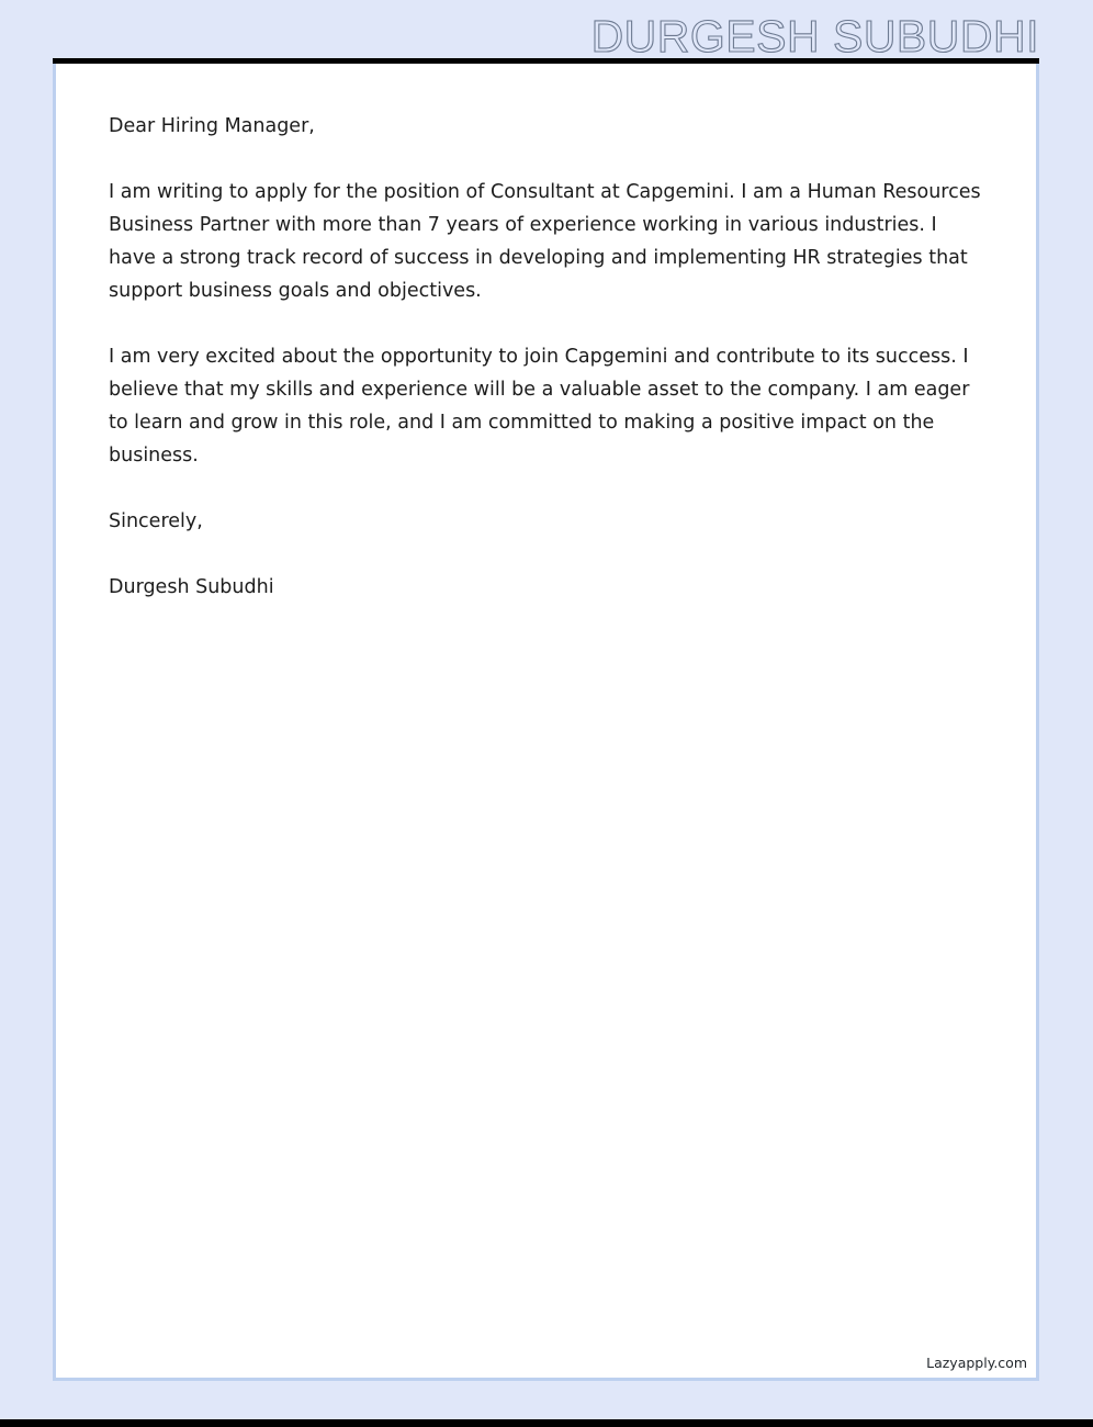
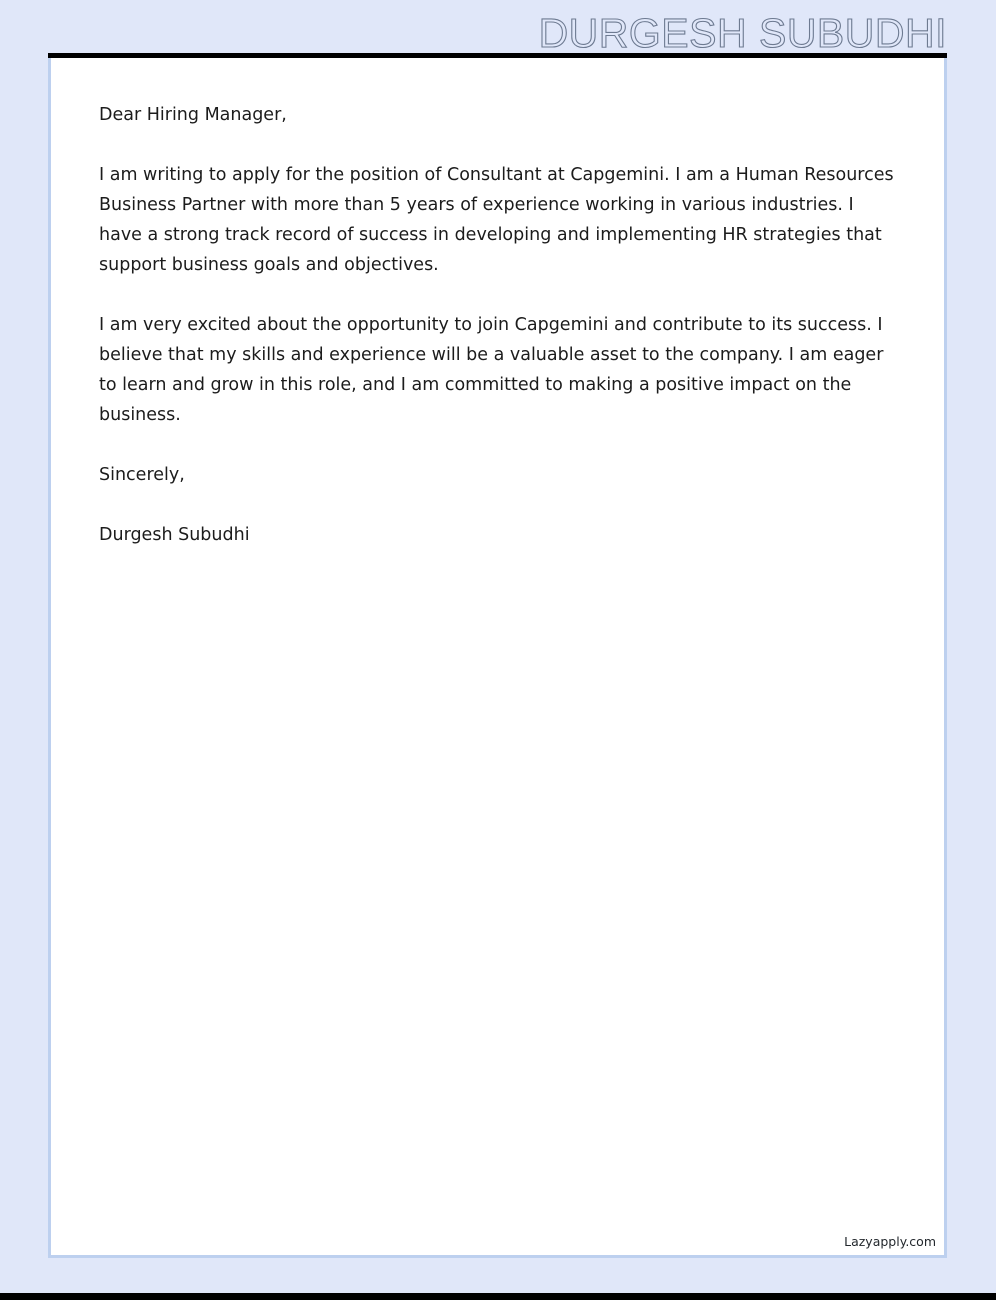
  DURGESH SUBUDHI
  Dear Hiring Manager,
- I am writing to apply for the position of Consultant at Capgemini. I am a Human Resources Business Partner with more than 7 years of experience working in various industries. I have a strong track record of success in developing and implementing HR strategies that support business goals and objectives.
+ I am writing to apply for the position of Consultant at Capgemini. I am a Human Resources Business Partner with more than 5 years of experience working in various industries. I have a strong track record of success in developing and implementing HR strategies that support business goals and objectives.
  I am very excited about the opportunity to join Capgemini and contribute to its success. I believe that my skills and experience will be a valuable asset to the company. I am eager to learn and grow in this role, and I am committed to making a positive impact on the business.
  Sincerely,
  Durgesh Subudhi
  Lazyapply.com
